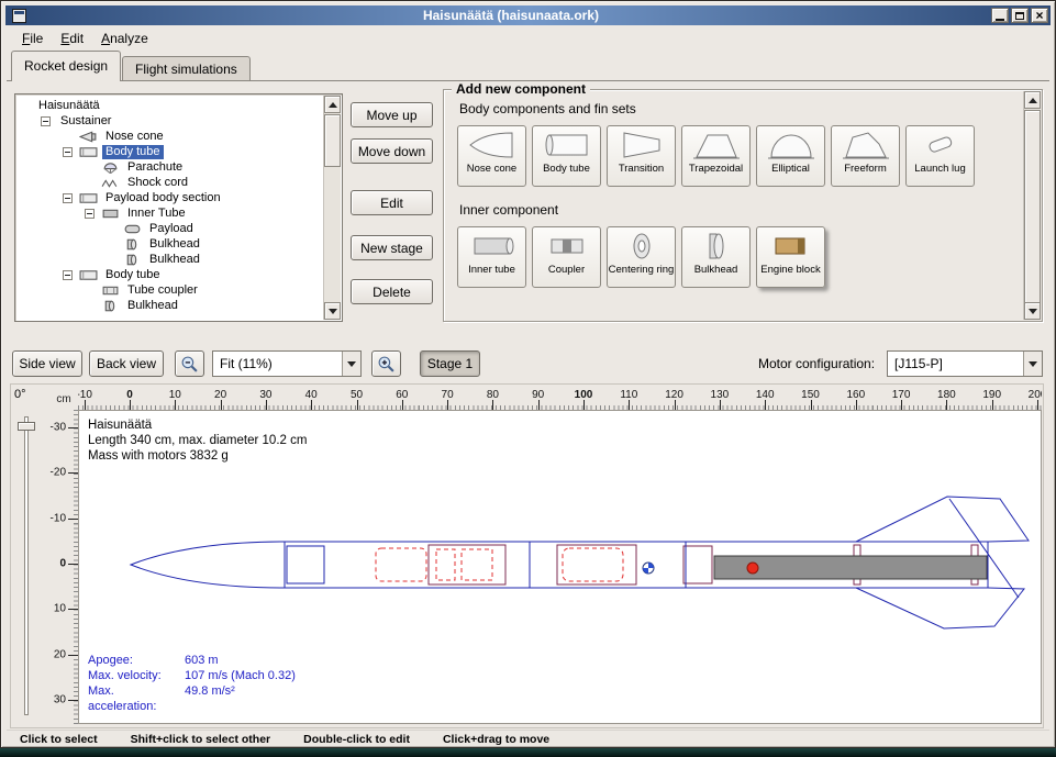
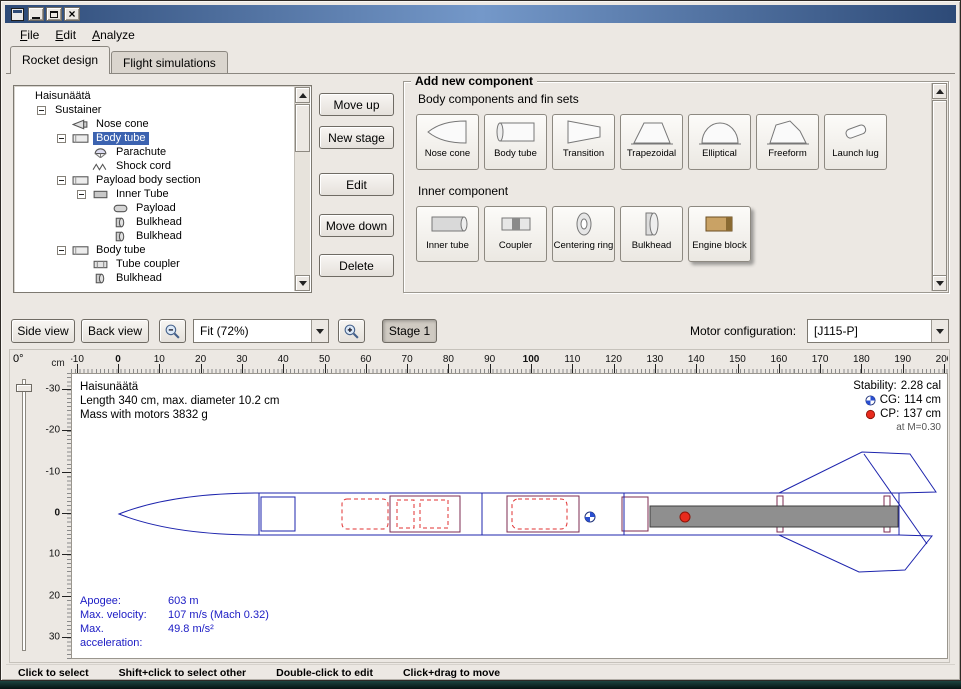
- Haisunäätä (haisunaata.ork)
  ×
  File
  Edit
  Analyze
  Rocket design
  Flight simulations
  Haisunäätä
  Sustainer
  Nose cone
  Body tube
  Parachute
  Shock cord
  Payload body section
  Inner Tube
  Payload
  Bulkhead
  Bulkhead
  Body tube
  Tube coupler
  Bulkhead
  Move up
- Move down
+ New stage
  Edit
- New stage
+ Move down
  Delete
  Add new component
  Body components and fin sets
  Nose cone
  Body tube
  Transition
  Trapezoidal
  Elliptical
  Freeform
  Launch lug
  Inner component
  Inner tube
  Coupler
  Centering ring
  Bulkhead
  Engine block
  Side view
  Back view
- Fit (11%)
+ Fit (72%)
  Stage 1
  Motor configuration:
  [J115-P]
  0°
  cm
  -10
  0
  10
  20
  30
  40
  50
  60
  70
  80
  90
  100
  110
  120
  130
  140
  150
  160
  170
  180
  190
  -30
  -20
  -10
  0
  10
  20
  30
  Haisunäätä
  Length 340 cm, max. diameter 10.2 cm
  Mass with motors 3832 g
+ Stability:
+ 2.28 cal
+ CG:
+ 114 cm
+ CP:
+ 137 cm
+ at M=0.30
  Apogee:
  603 m
  Max. velocity:
  107 m/s (Mach 0.32)
  Max. acceleration:
  49.8 m/s²
  Click to select
  Shift+click to select other
  Double-click to edit
  Click+drag to move
